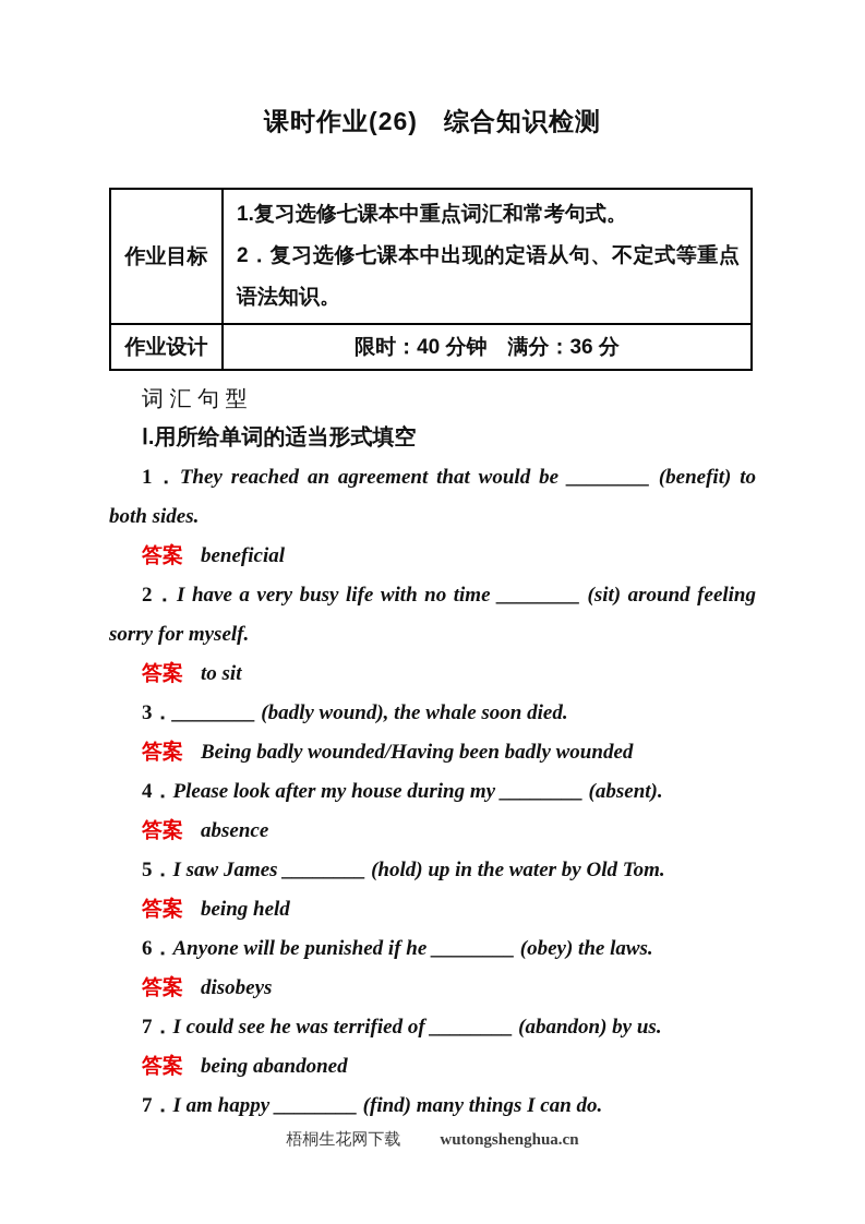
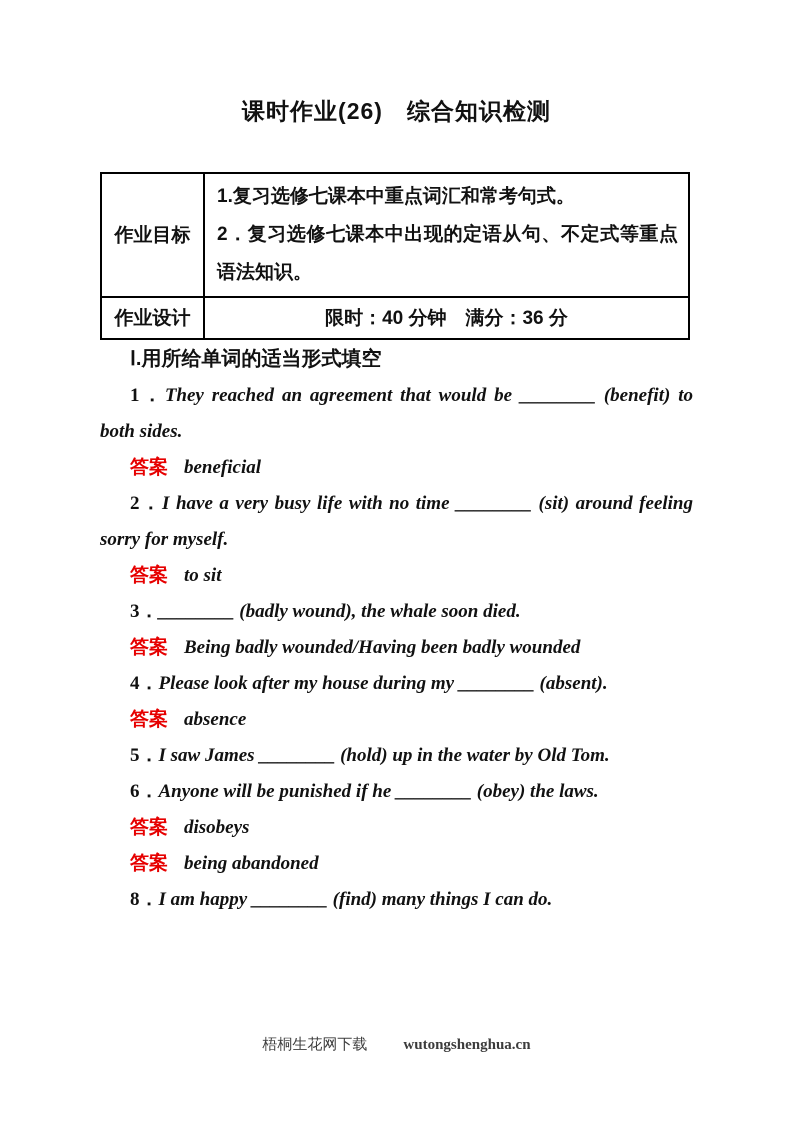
  课时作业(26) 综合知识检测
  作业目标	1.复习选修七课本中重点词汇和常考句式。 2．复习选修七课本中出现的定语从句、不定式等重点语法知识。
  作业设计	限时：40 分钟 满分：36 分
- 词 汇 句 型
  Ⅰ.用所给单词的适当形式填空
  1．They reached an agreement that would be ________ (benefit) to both sides.
  答案 beneficial
  2．I have a very busy life with no time ________ (sit) around feeling sorry for myself.
  答案 to sit
  3．________ (badly wound), the whale soon died.
  答案 Being badly wounded/Having been badly wounded
  4．Please look after my house during my ________ (absent).
  答案 absence
  5．I saw James ________ (hold) up in the water by Old Tom.
- 答案 being held
  6．Anyone will be punished if he ________ (obey) the laws.
  答案 disobeys
- 7．I could see he was terrified of ________ (abandon) by us.
  答案 being abandoned
- 7．I am happy ________ (find) many things I can do.
+ 8．I am happy ________ (find) many things I can do.
  梧桐生花网下载 wutongshenghua.cn
